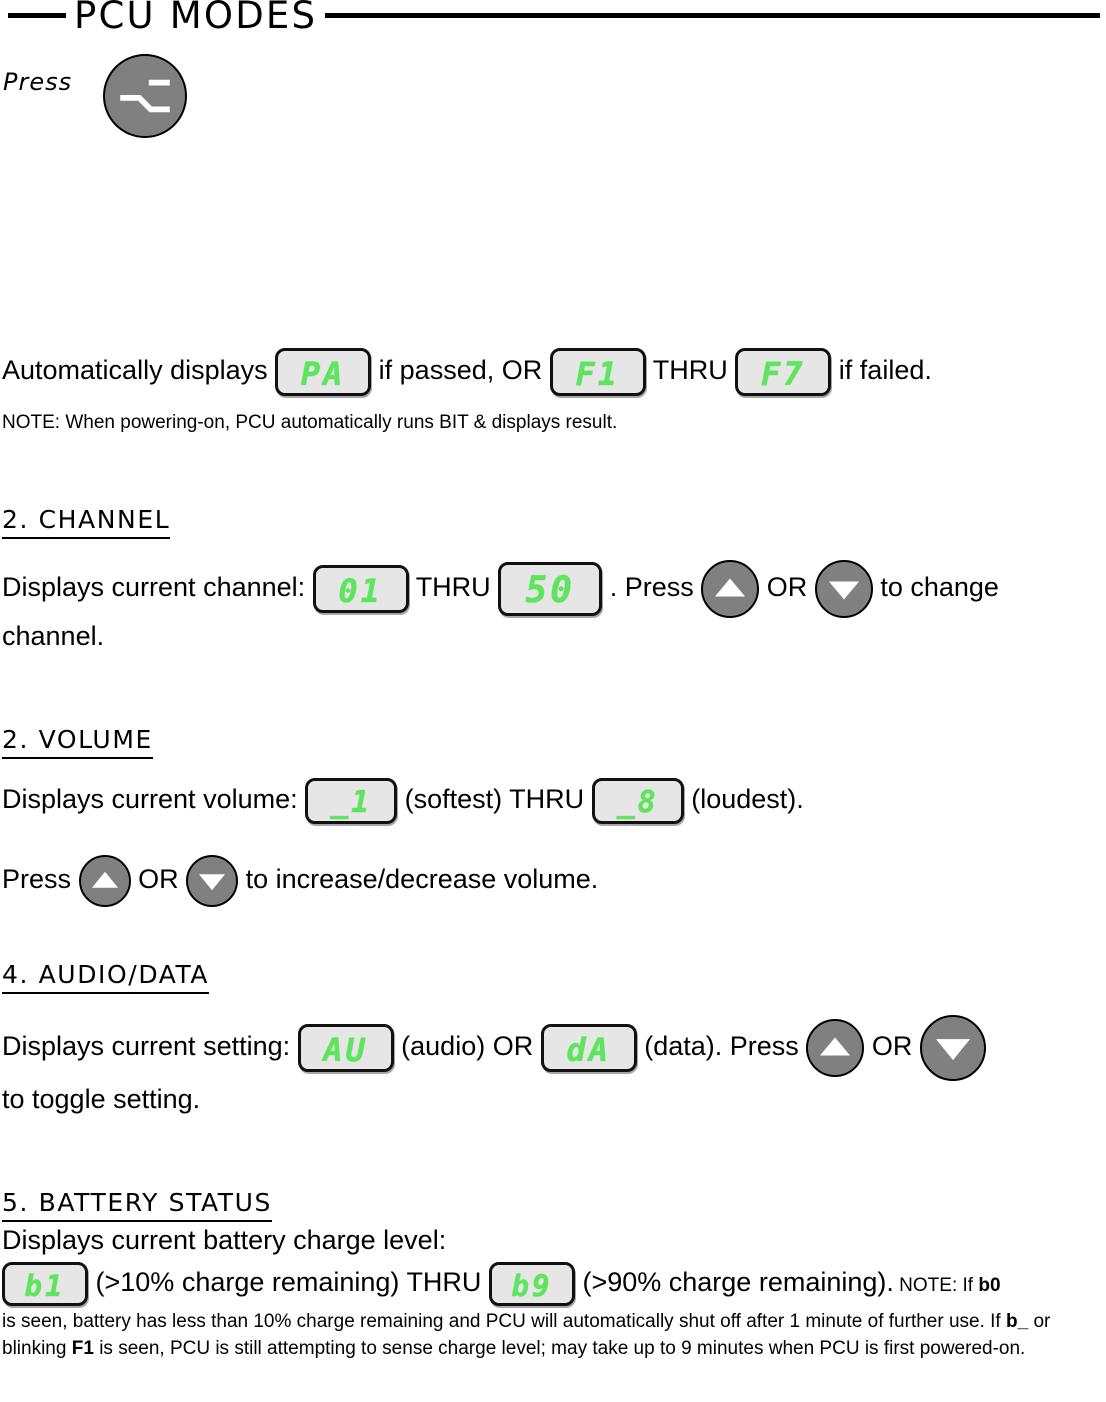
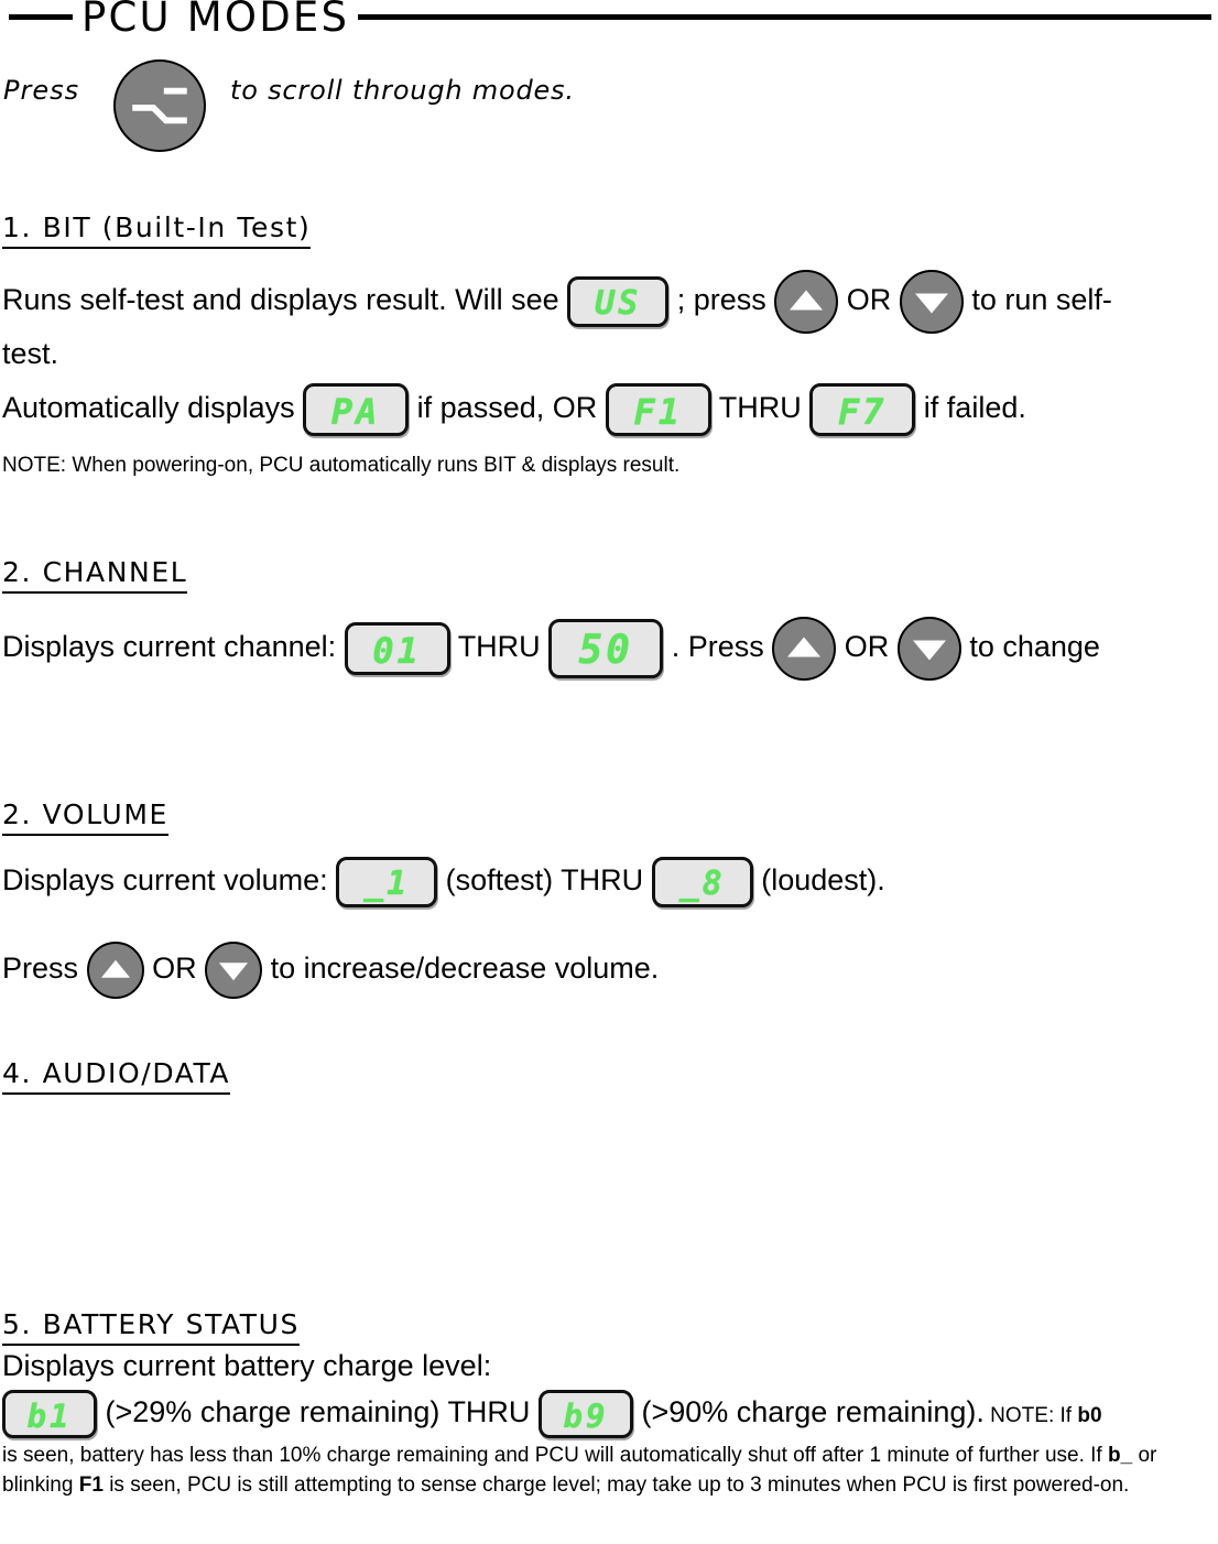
  PCU MODES
  Press
+ to scroll through modes.
+ 1. BIT (Built-In Test)
+ Runs self-test and displays result. Will see US ; press OR to run self-
+ test.
  Automatically displays PA if passed, OR F1 THRU F7 if failed.
  NOTE: When powering-on, PCU automatically runs BIT & displays result.
  2. CHANNEL
  Displays current channel: 01 THRU 50 . Press OR to change
- channel.
  2. VOLUME
  Displays current volume: _1 (softest) THRU _8 (loudest).
  Press OR to increase/decrease volume.
  4. AUDIO/DATA
- Displays current setting: AU (audio) OR dA (data). Press OR
- to toggle setting.
  5. BATTERY STATUS
  Displays current battery charge level:
- b1 (>10% charge remaining) THRU b9 (>90% charge remaining). NOTE: If b0
+ b1 (>29% charge remaining) THRU b9 (>90% charge remaining). NOTE: If b0
- is seen, battery has less than 10% charge remaining and PCU will automatically shut off after 1 minute of further use. If b_ or blinking F1 is seen, PCU is still attempting to sense charge level; may take up to 9 minutes when PCU is first powered-on.
+ is seen, battery has less than 10% charge remaining and PCU will automatically shut off after 1 minute of further use. If b_ or blinking F1 is seen, PCU is still attempting to sense charge level; may take up to 3 minutes when PCU is first powered-on.
